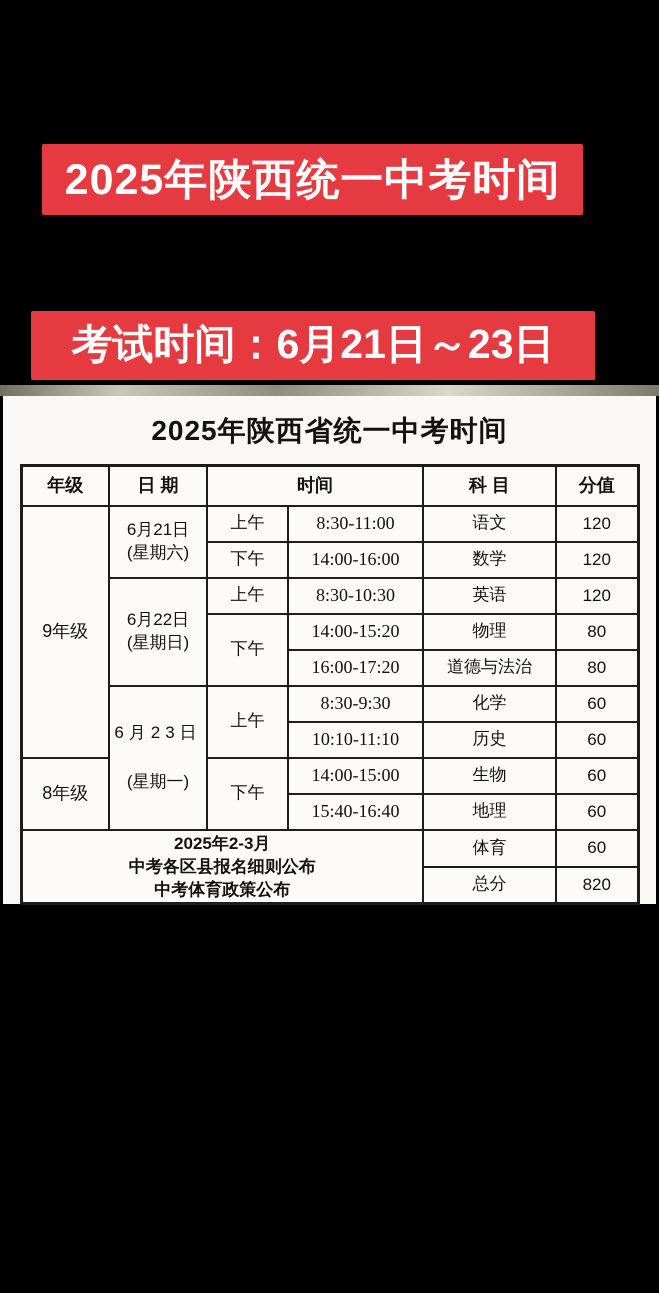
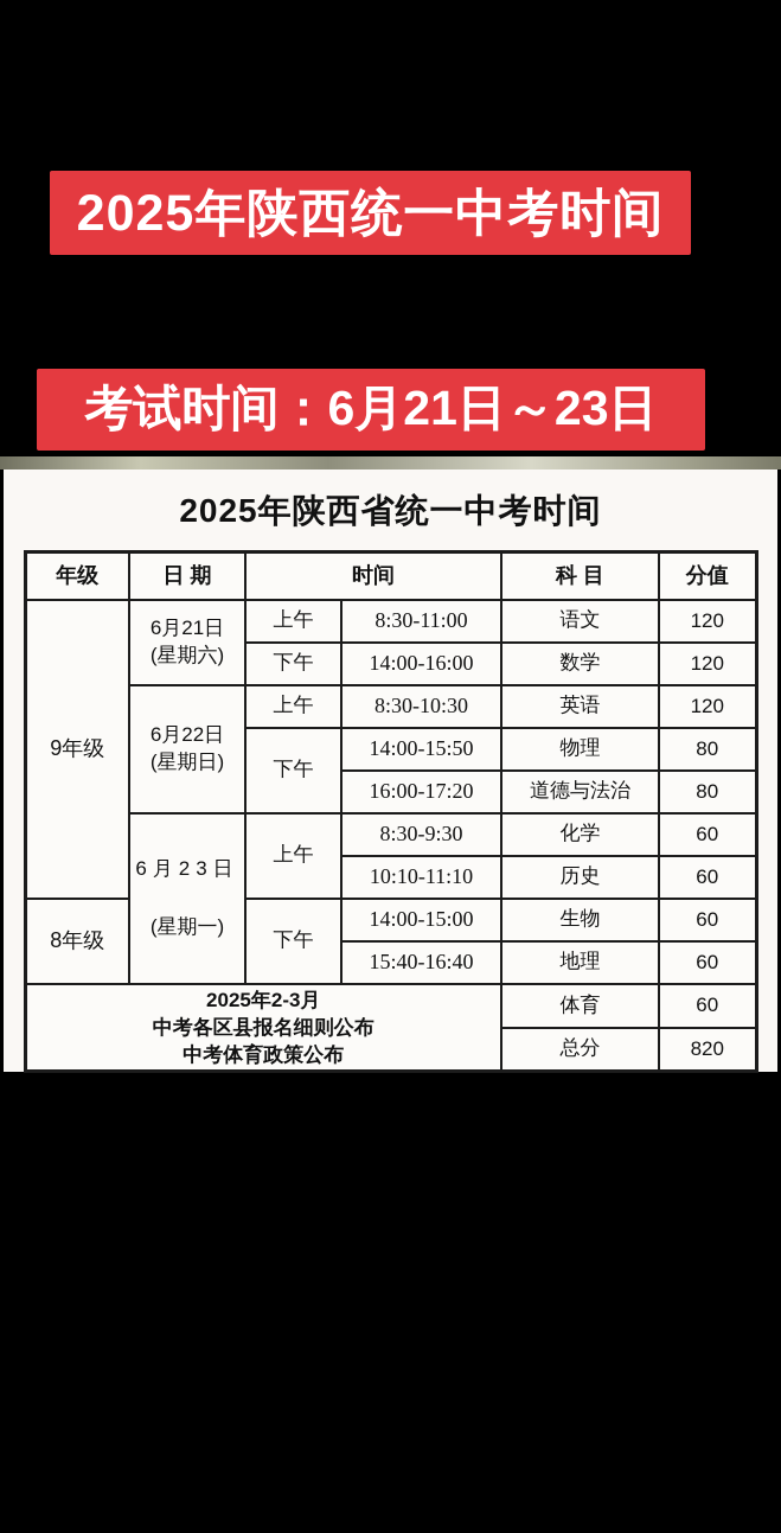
  2025年陕西统一中考时间
  考试时间：6月21日～23日
  2025年陕西省统一中考时间
  年级	日 期	时间	科 目	分值
  9年级	6月21日 (星期六)	上午	8:30-11:00	语文	120
  下午	14:00-16:00	数学	120
  6月22日 (星期日)	上午	8:30-10:30	英语	120
- 下午	14:00-15:20	物理	80
+ 下午	14:00-15:50	物理	80
  16:00-17:20	道德与法治	80
  6月23日 (星期一)	上午	8:30-9:30	化学	60
  10:10-11:10	历史	60
  8年级	下午	14:00-15:00	生物	60
  15:40-16:40	地理	60
  2025年2-3月 中考各区县报名细则公布 中考体育政策公布	体育	60
  总分	820
